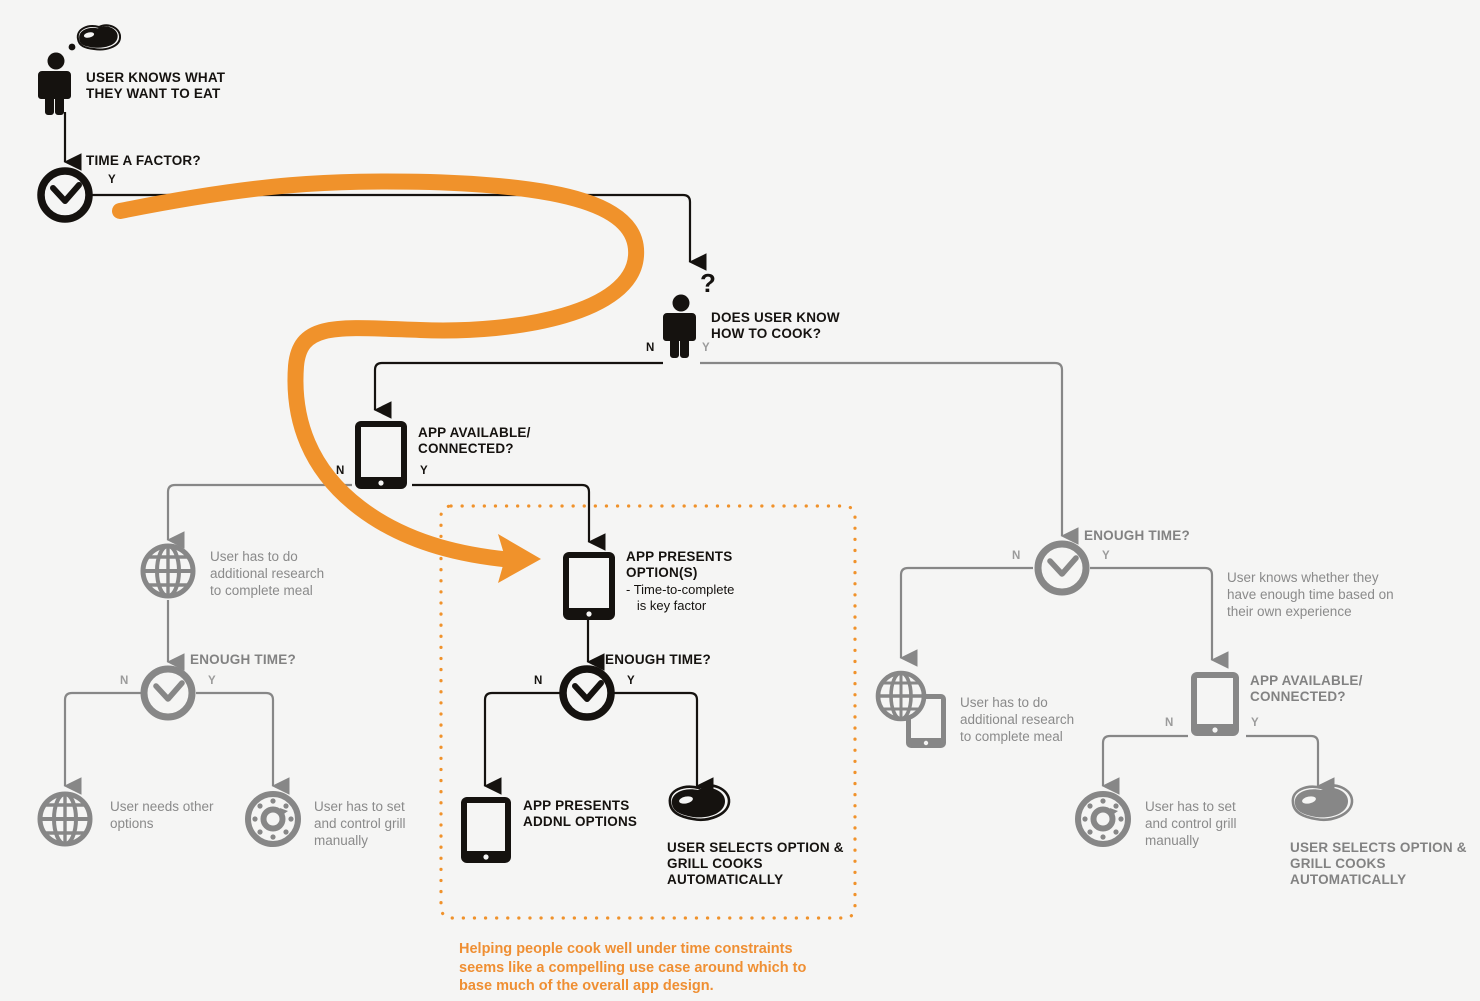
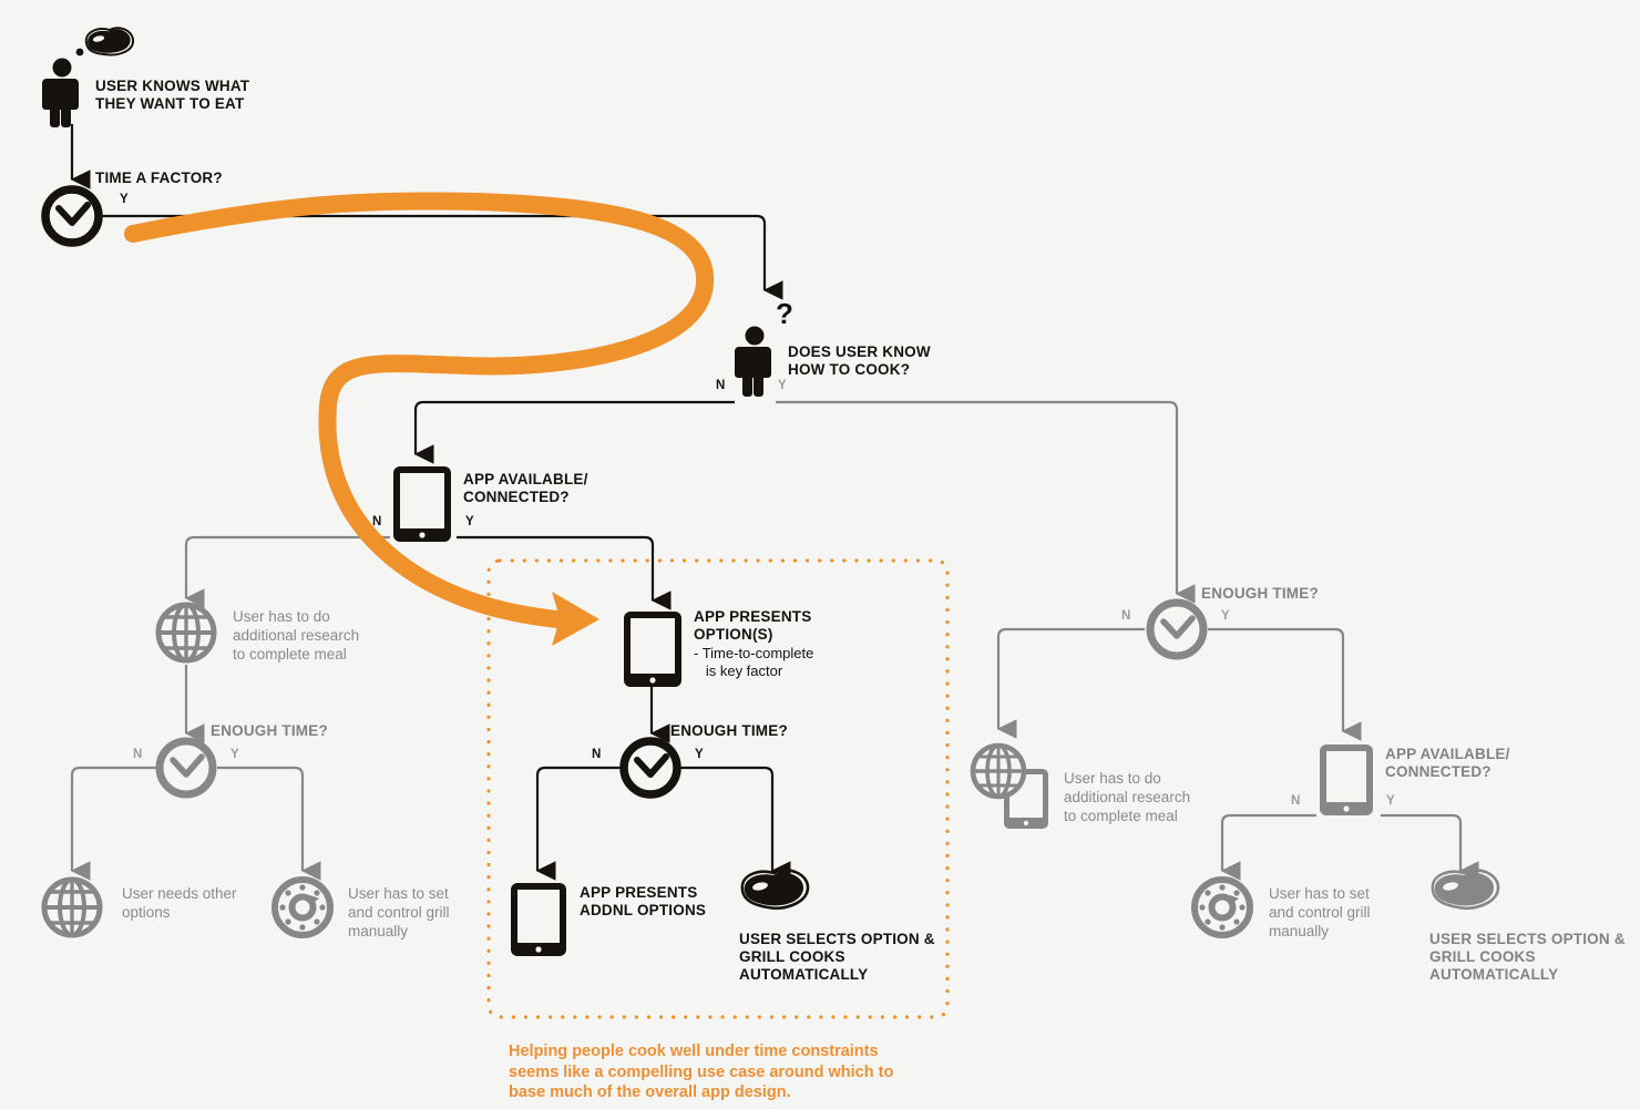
  USER KNOWS WHAT
  THEY WANT TO EAT
  TIME A FACTOR?
  Y
  ?
  DOES USER KNOW
  HOW TO COOK?
  N
  Y
  APP AVAILABLE/
  CONNECTED?
  N
  Y
  User has to do
  additional research
  to complete meal
  ENOUGH TIME?
  N
  Y
  User needs other
  options
  User has to set
  and control grill
  manually
  APP PRESENTS
  OPTION(S)
  - Time-to-complete
  is key factor
  ENOUGH TIME?
  N
  Y
  APP PRESENTS
  ADDNL OPTIONS
  USER SELECTS OPTION &
  GRILL COOKS
  AUTOMATICALLY
  ENOUGH TIME?
  N
  Y
- User knows whether they
- have enough time based on
- their own experience
  User has to do
  additional research
  to complete meal
  APP AVAILABLE/
  CONNECTED?
  N
  Y
  User has to set
  and control grill
  manually
  USER SELECTS OPTION &
  GRILL COOKS
  AUTOMATICALLY
  Helping people cook well under time constraints
  seems like a compelling use case around which to
  base much of the overall app design.
